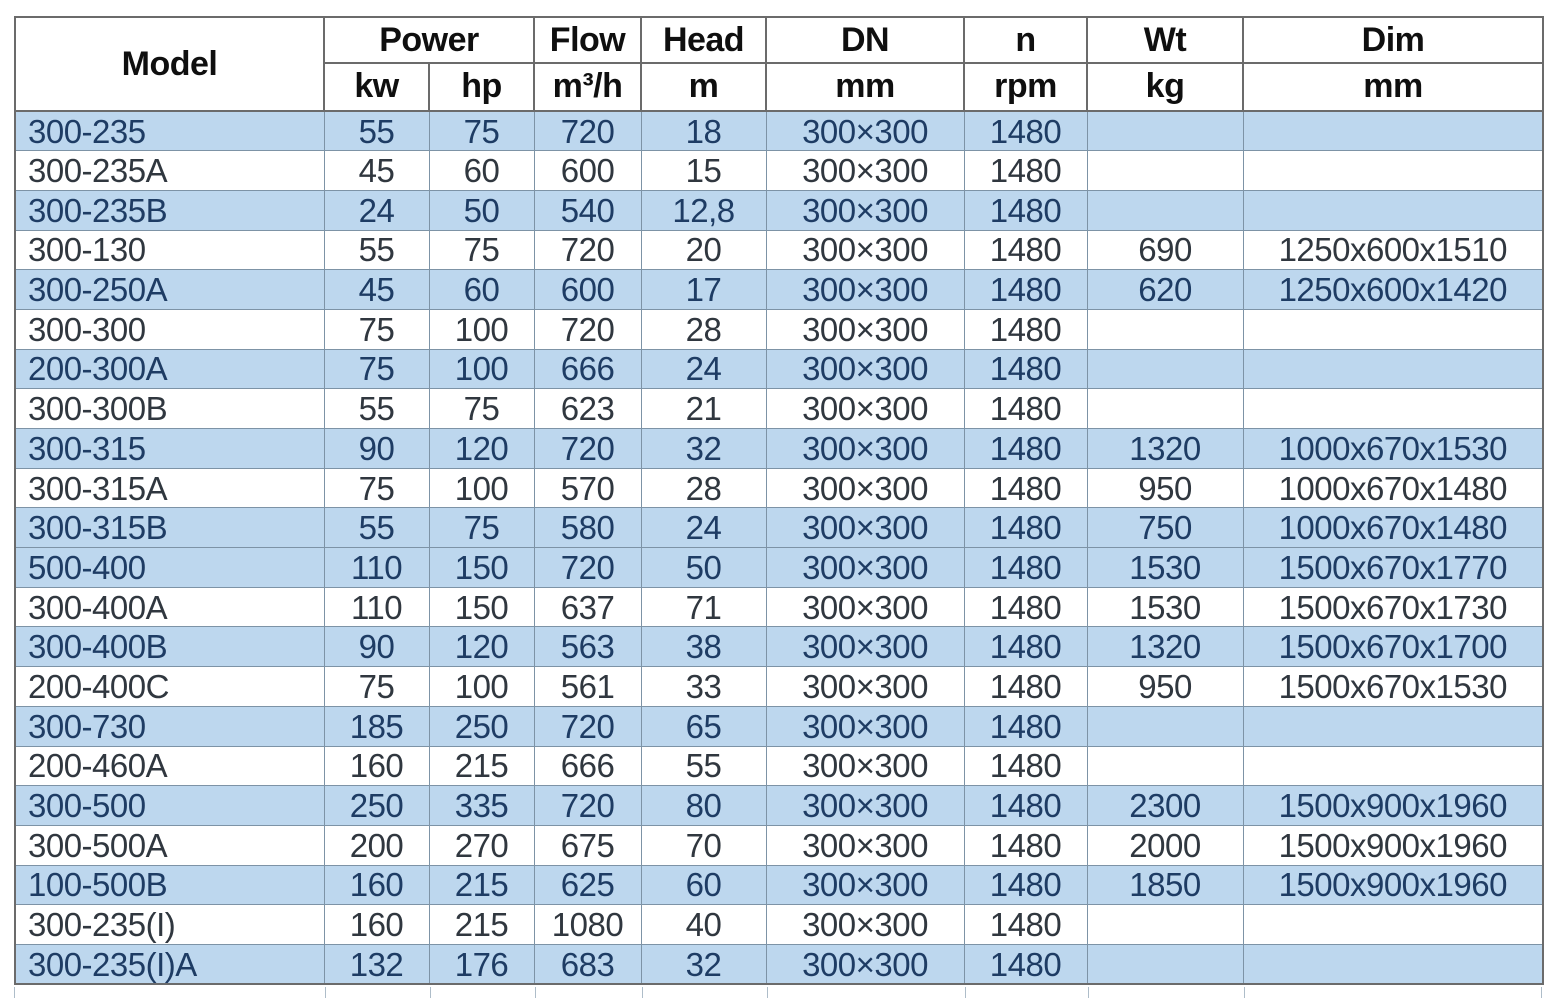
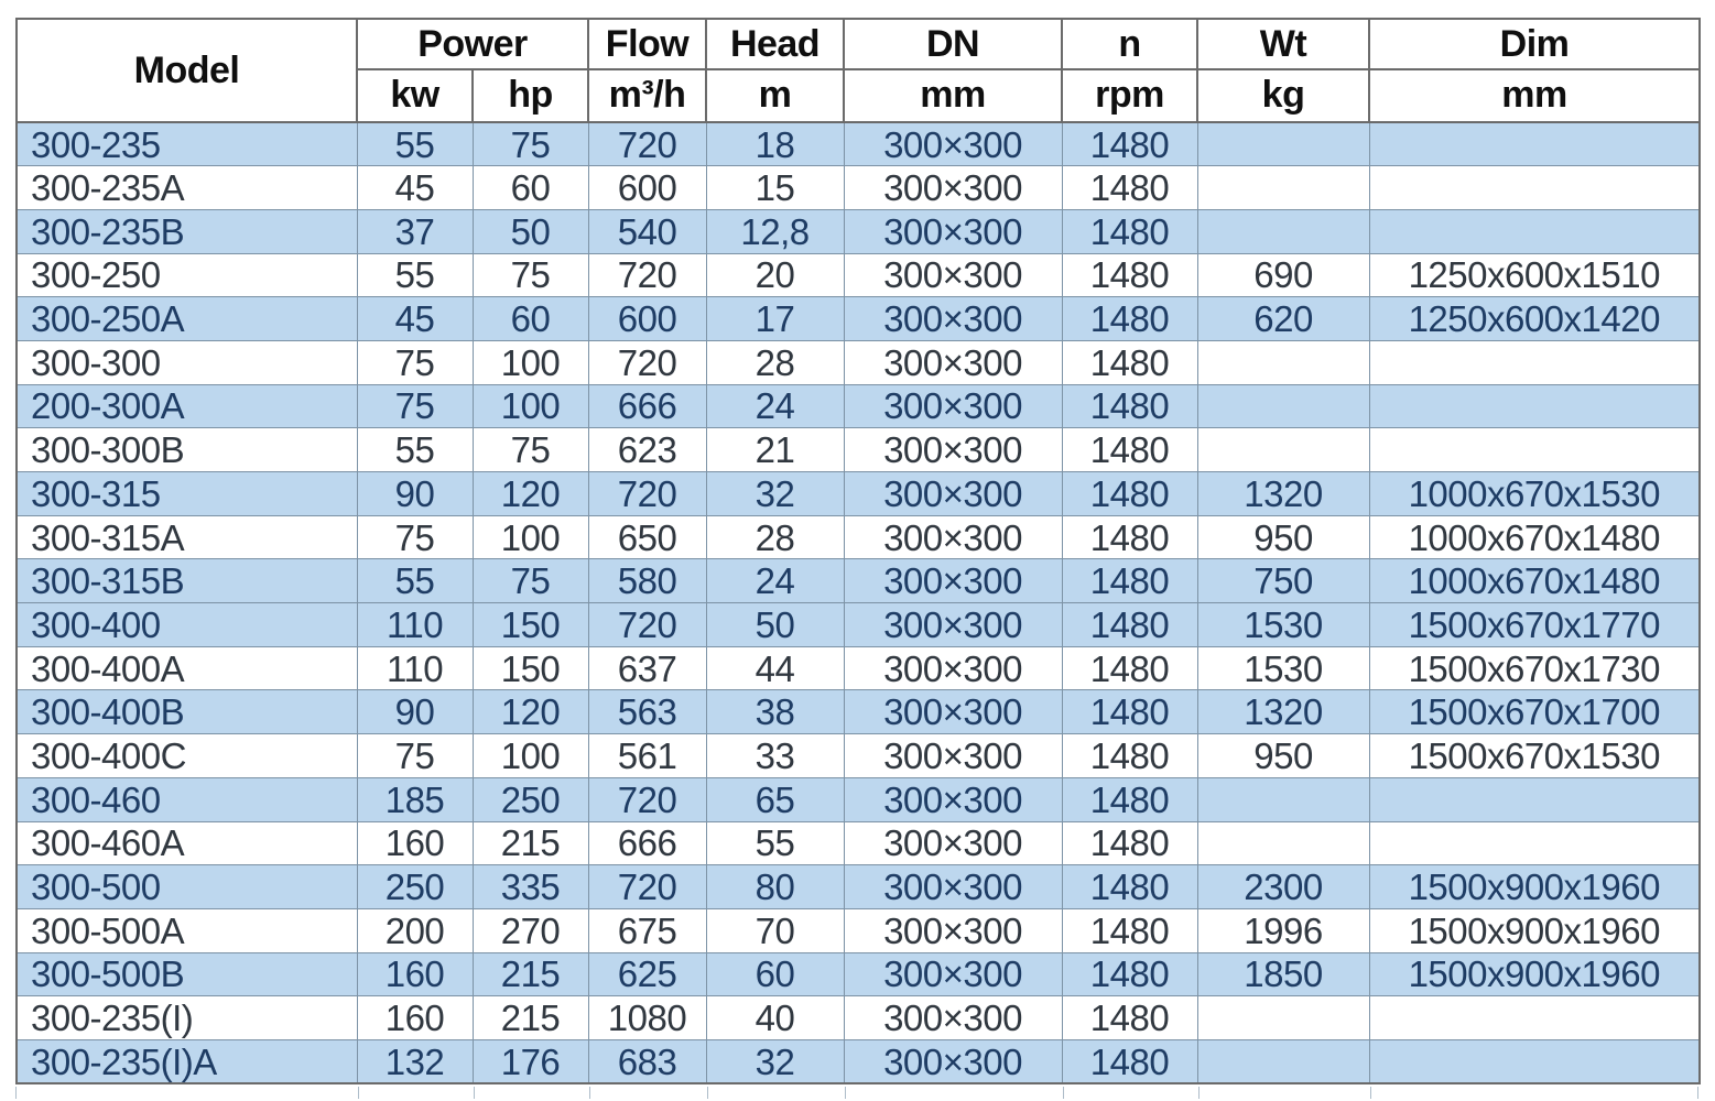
  Model	Power	Flow	Head	DN	n	Wt	Dim
  kw	hp	m³/h	m	mm	rpm	kg	mm
  300-235	55	75	720	18	300×300	1480
  300-235A	45	60	600	15	300×300	1480
- 300-235B	24	50	540	12,8	300×300	1480
+ 300-235B	37	50	540	12,8	300×300	1480
- 300-130	55	75	720	20	300×300	1480	690	1250x600x1510
+ 300-250	55	75	720	20	300×300	1480	690	1250x600x1510
  300-250A	45	60	600	17	300×300	1480	620	1250x600x1420
  300-300	75	100	720	28	300×300	1480
  200-300A	75	100	666	24	300×300	1480
  300-300B	55	75	623	21	300×300	1480
  300-315	90	120	720	32	300×300	1480	1320	1000x670x1530
- 300-315A	75	100	570	28	300×300	1480	950	1000x670x1480
+ 300-315A	75	100	650	28	300×300	1480	950	1000x670x1480
  300-315B	55	75	580	24	300×300	1480	750	1000x670x1480
- 500-400	110	150	720	50	300×300	1480	1530	1500x670x1770
+ 300-400	110	150	720	50	300×300	1480	1530	1500x670x1770
- 300-400A	110	150	637	71	300×300	1480	1530	1500x670x1730
+ 300-400A	110	150	637	44	300×300	1480	1530	1500x670x1730
  300-400B	90	120	563	38	300×300	1480	1320	1500x670x1700
- 200-400C	75	100	561	33	300×300	1480	950	1500x670x1530
+ 300-400C	75	100	561	33	300×300	1480	950	1500x670x1530
- 300-730	185	250	720	65	300×300	1480
+ 300-460	185	250	720	65	300×300	1480
- 200-460A	160	215	666	55	300×300	1480
+ 300-460A	160	215	666	55	300×300	1480
  300-500	250	335	720	80	300×300	1480	2300	1500x900x1960
- 300-500A	200	270	675	70	300×300	1480	2000	1500x900x1960
+ 300-500A	200	270	675	70	300×300	1480	1996	1500x900x1960
- 100-500B	160	215	625	60	300×300	1480	1850	1500x900x1960
+ 300-500B	160	215	625	60	300×300	1480	1850	1500x900x1960
  300-235(I)	160	215	1080	40	300×300	1480
  300-235(I)A	132	176	683	32	300×300	1480
